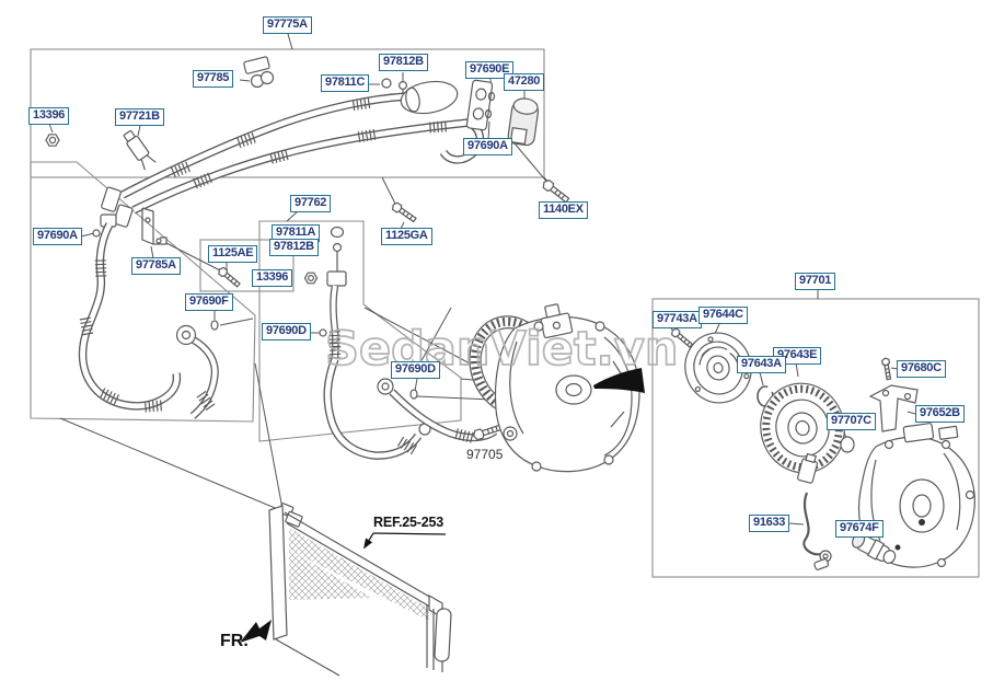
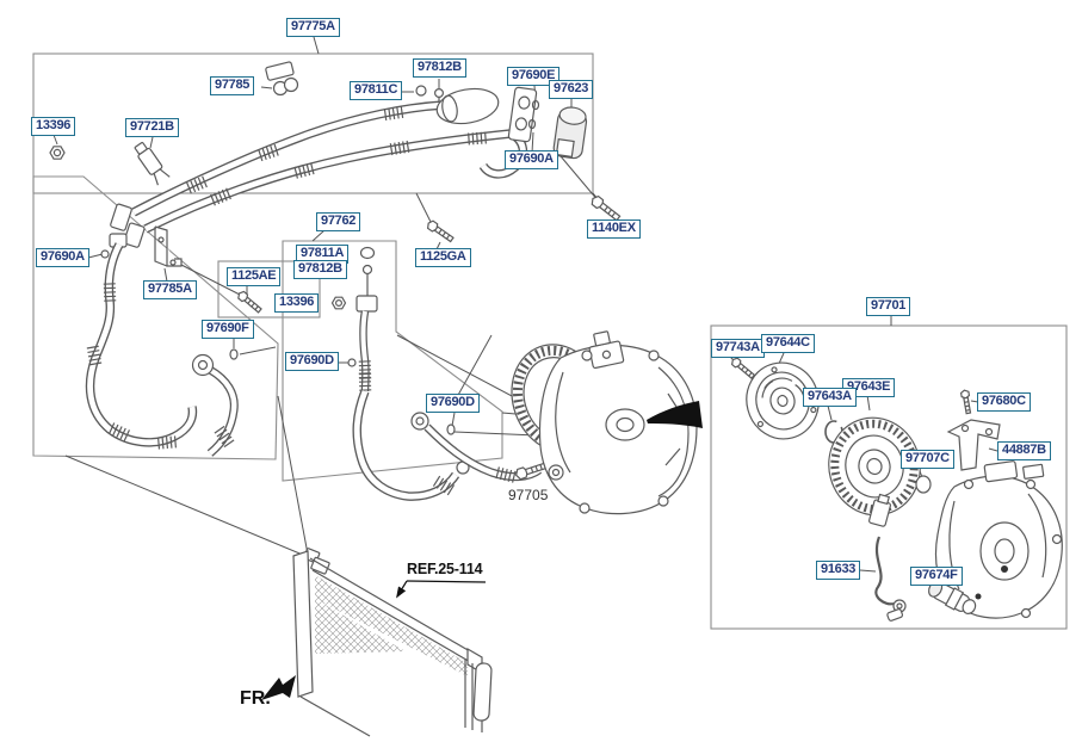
- SedanViet.vn
  97775A
  97785
  97811C
  97812B
  97690E
- 47280
+ 97623
  97690A
  1140EX
  13396
  97721B
  97690A
  97785A
  1125AE
  97690F
  97762
  97811A
  97812B
  13396
  1125GA
  97690D
  97690D
  97705
  97701
  97743A
  97644C
  97643E
  97643A
  97680C
- 97652B
+ 44887B
  97707C
  91633
  97674F
- REF.25-253
+ REF.25-114
  FR.
